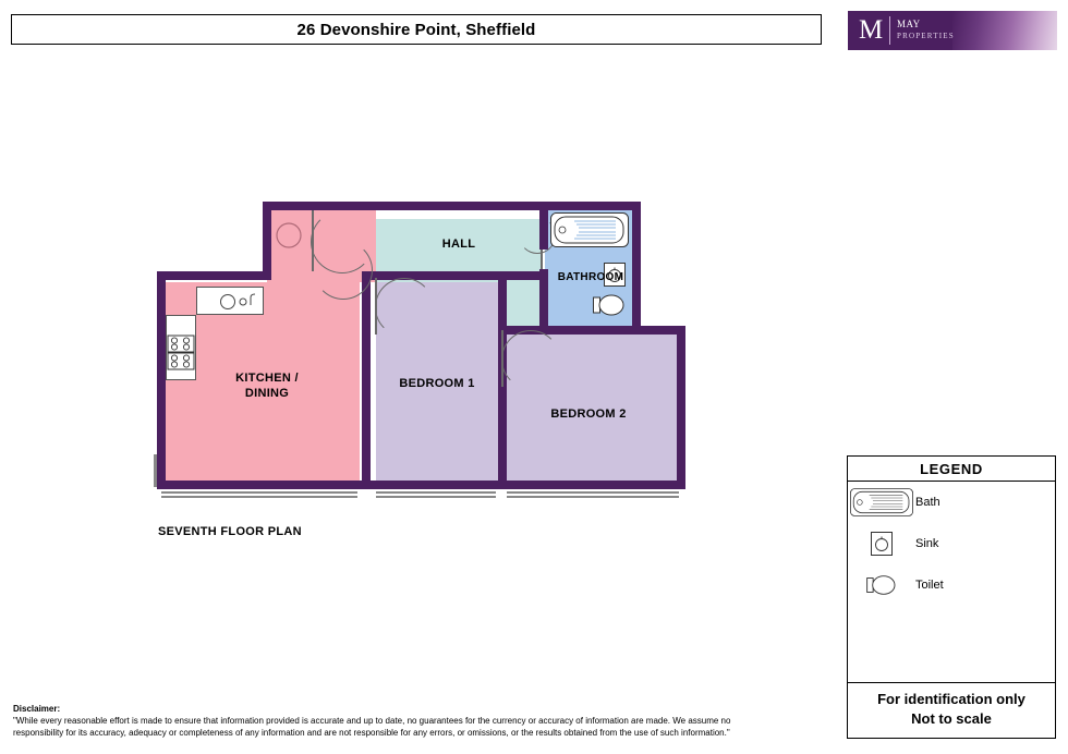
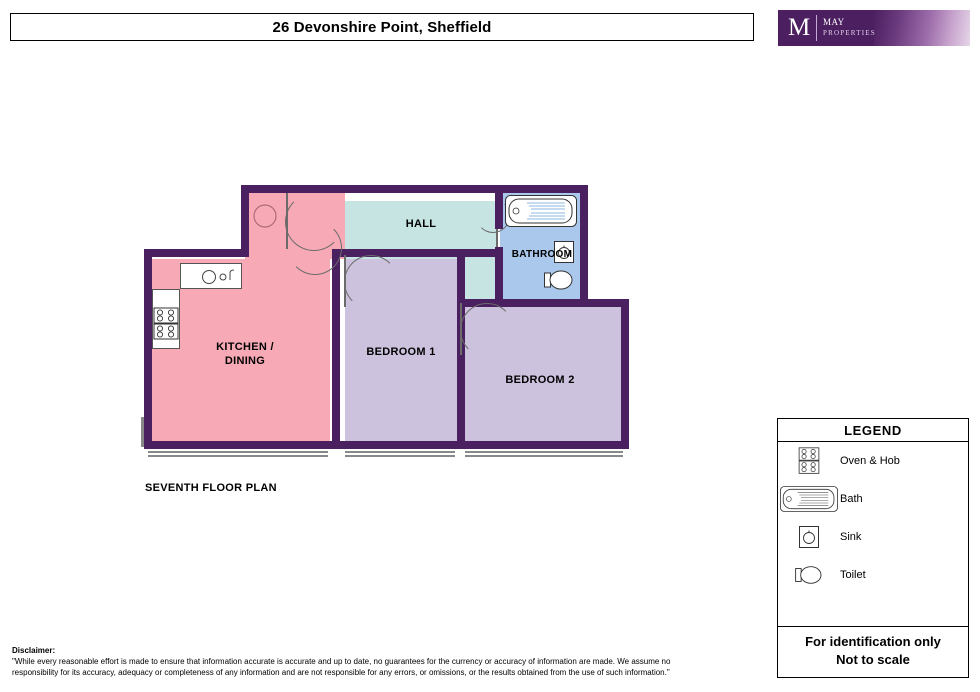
  26 Devonshire Point, Sheffield
  M
  MAY
  PROPERTIES
  HALL
  BATHROOM
  KITCHEN /
  DINING
  BEDROOM 1
  BEDROOM 2
  SEVENTH FLOOR PLAN
  LEGEND
+ Oven & Hob
  Bath
  Sink
  Toilet
  For identification only
  Not to scale
  Disclaimer:
- "While every reasonable effort is made to ensure that information provided is accurate and up to date, no guarantees for the currency or accuracy of information are made. We assume no
+ "While every reasonable effort is made to ensure that information accurate is accurate and up to date, no guarantees for the currency or accuracy of information are made. We assume no
  responsibility for its accuracy, adequacy or completeness of any information and are not responsible for any errors, or omissions, or the results obtained from the use of such information."
